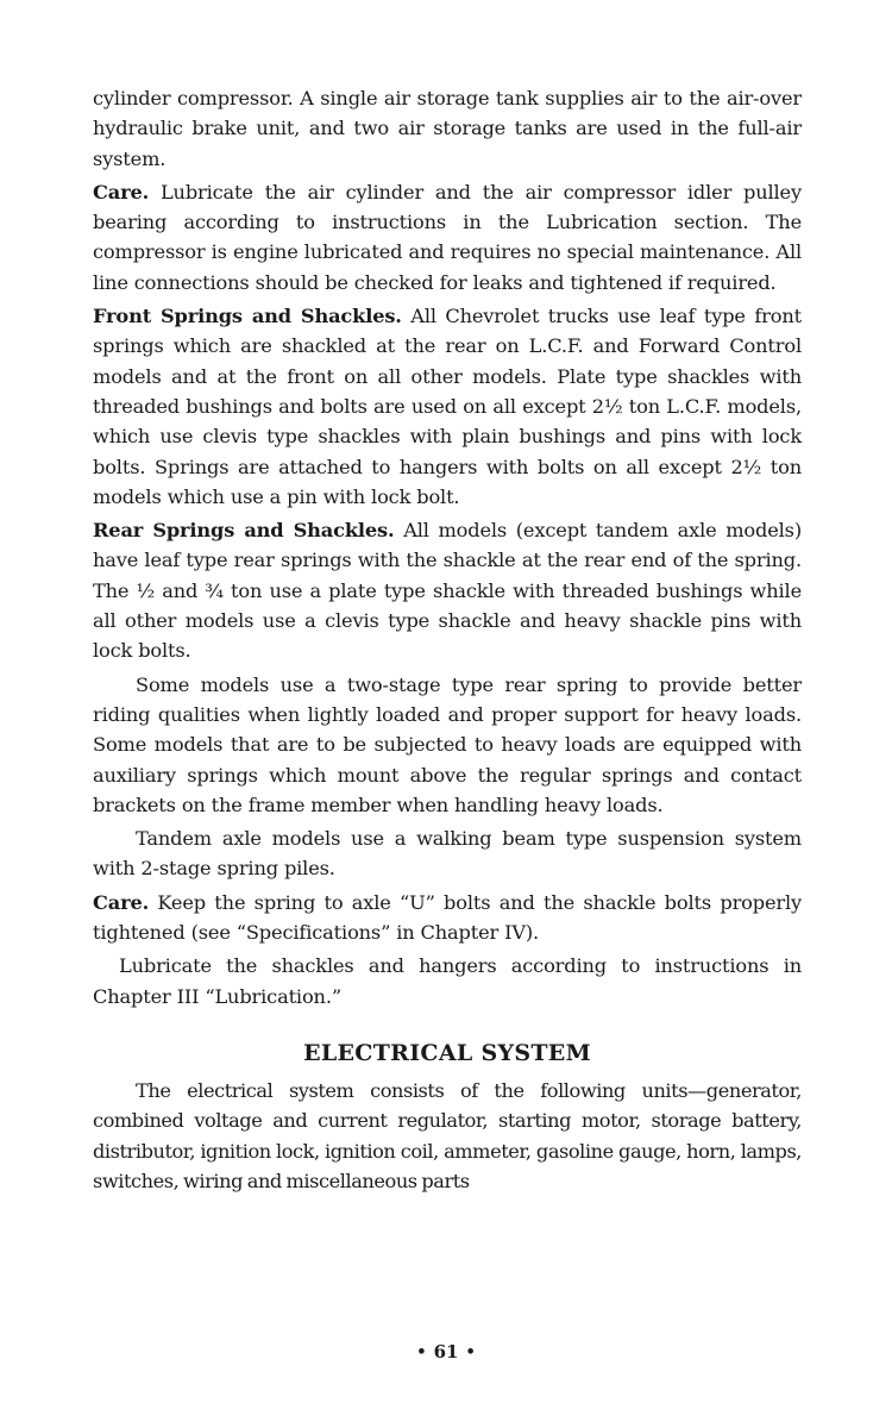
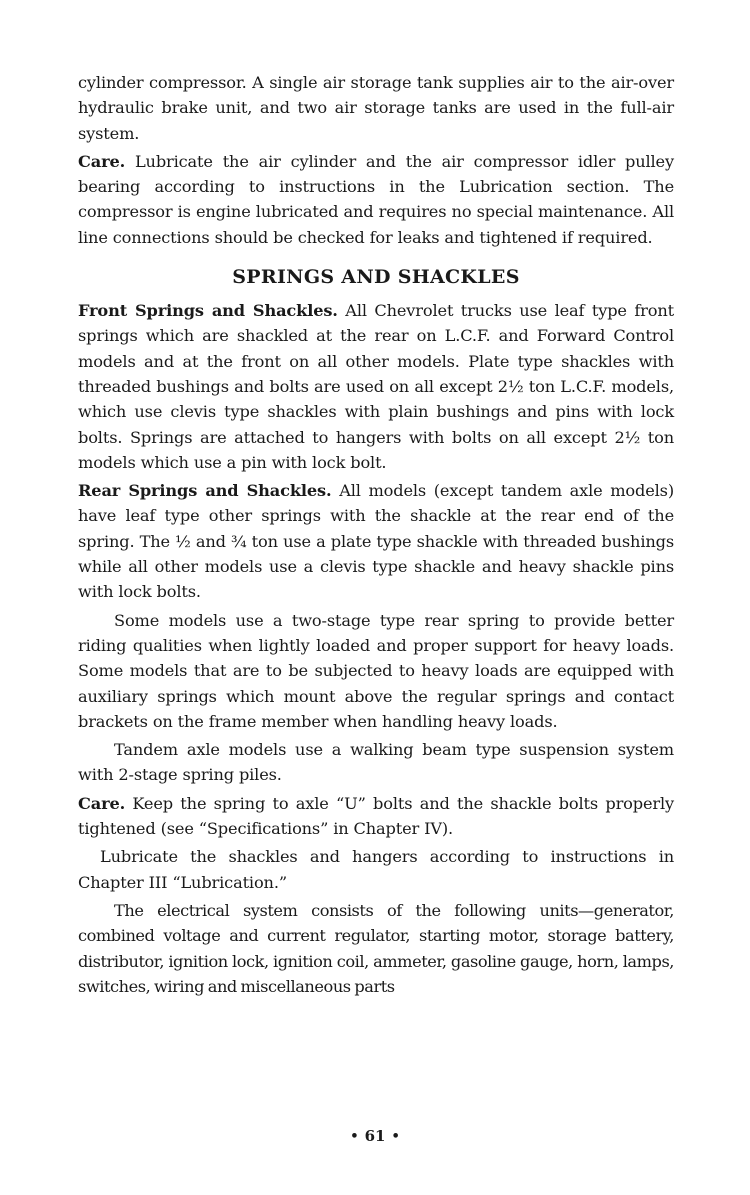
  cylinder compressor. A single air storage tank supplies air to the air-over hydraulic brake unit, and two air storage tanks are used in the full-air system.
  Care. Lubricate the air cylinder and the air compressor idler pulley bearing according to instructions in the Lubrication section. The compressor is engine lubricated and requires no special maintenance. All line connections should be checked for leaks and tightened if required.
+ SPRINGS AND SHACKLES
  Front Springs and Shackles. All Chevrolet trucks use leaf type front springs which are shackled at the rear on L.C.F. and Forward Control models and at the front on all other models. Plate type shackles with threaded bushings and bolts are used on all except 2½ ton L.C.F. models, which use clevis type shackles with plain bushings and pins with lock bolts. Springs are attached to hangers with bolts on all except 2½ ton models which use a pin with lock bolt.
- Rear Springs and Shackles. All models (except tandem axle models) have leaf type rear springs with the shackle at the rear end of the spring. The ½ and ¾ ton use a plate type shackle with threaded bushings while all other models use a clevis type shackle and heavy shackle pins with lock bolts.
+ Rear Springs and Shackles. All models (except tandem axle models) have leaf type other springs with the shackle at the rear end of the spring. The ½ and ¾ ton use a plate type shackle with threaded bushings while all other models use a clevis type shackle and heavy shackle pins with lock bolts.
  Some models use a two-stage type rear spring to provide better riding qualities when lightly loaded and proper support for heavy loads. Some models that are to be subjected to heavy loads are equipped with auxiliary springs which mount above the regular springs and contact brackets on the frame member when handling heavy loads.
  Tandem axle models use a walking beam type suspension system with 2-stage spring piles.
  Care. Keep the spring to axle “U” bolts and the shackle bolts properly tightened (see “Specifications” in Chapter IV).
  Lubricate the shackles and hangers according to instructions in Chapter III “Lubrication.”
- ELECTRICAL SYSTEM
  The electrical system consists of the following units—generator, combined voltage and current regulator, starting motor, storage battery, distributor, ignition lock, ignition coil, ammeter, gasoline gauge, horn, lamps, switches, wiring and miscellaneous parts
  • 61 •
